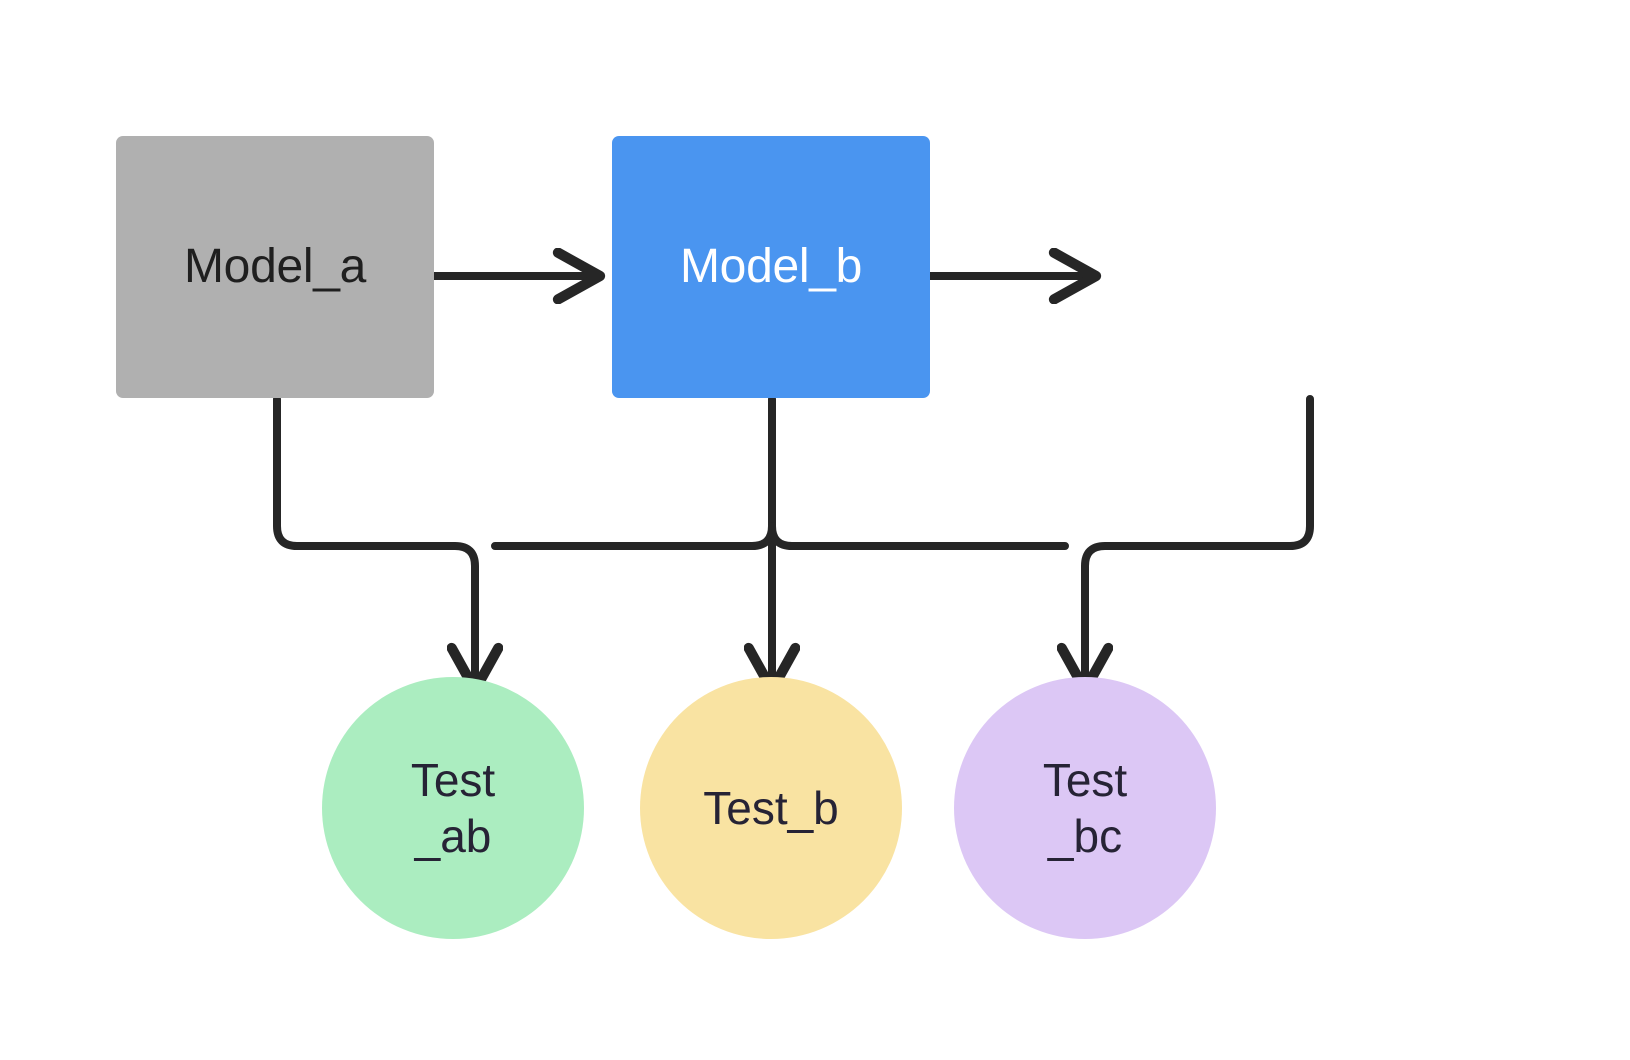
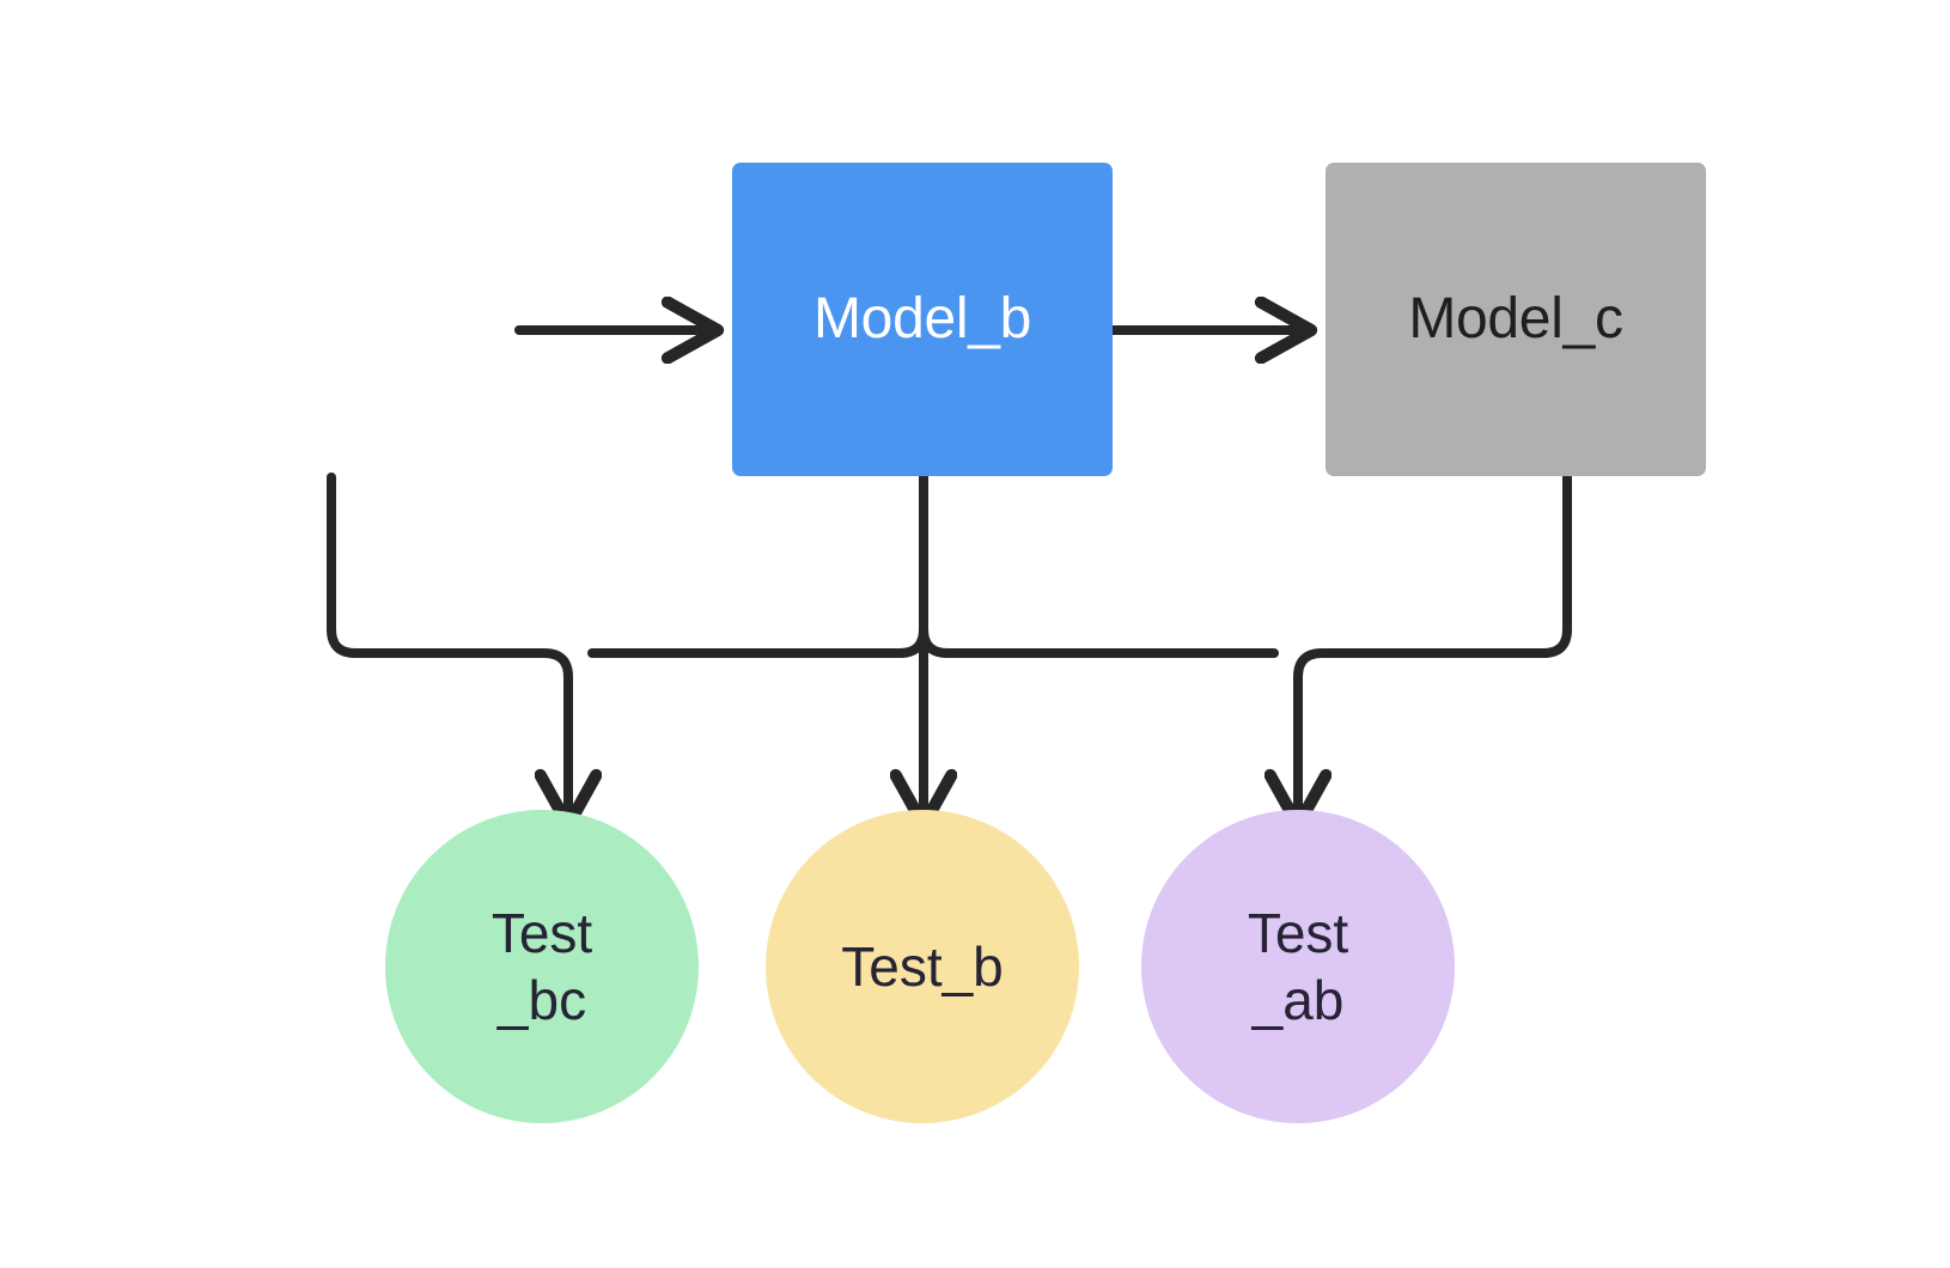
- Model_a
  Model_b
+ Model_c
  Test
- _ab
+ _bc
  Test_b
  Test
- _bc
+ _ab
